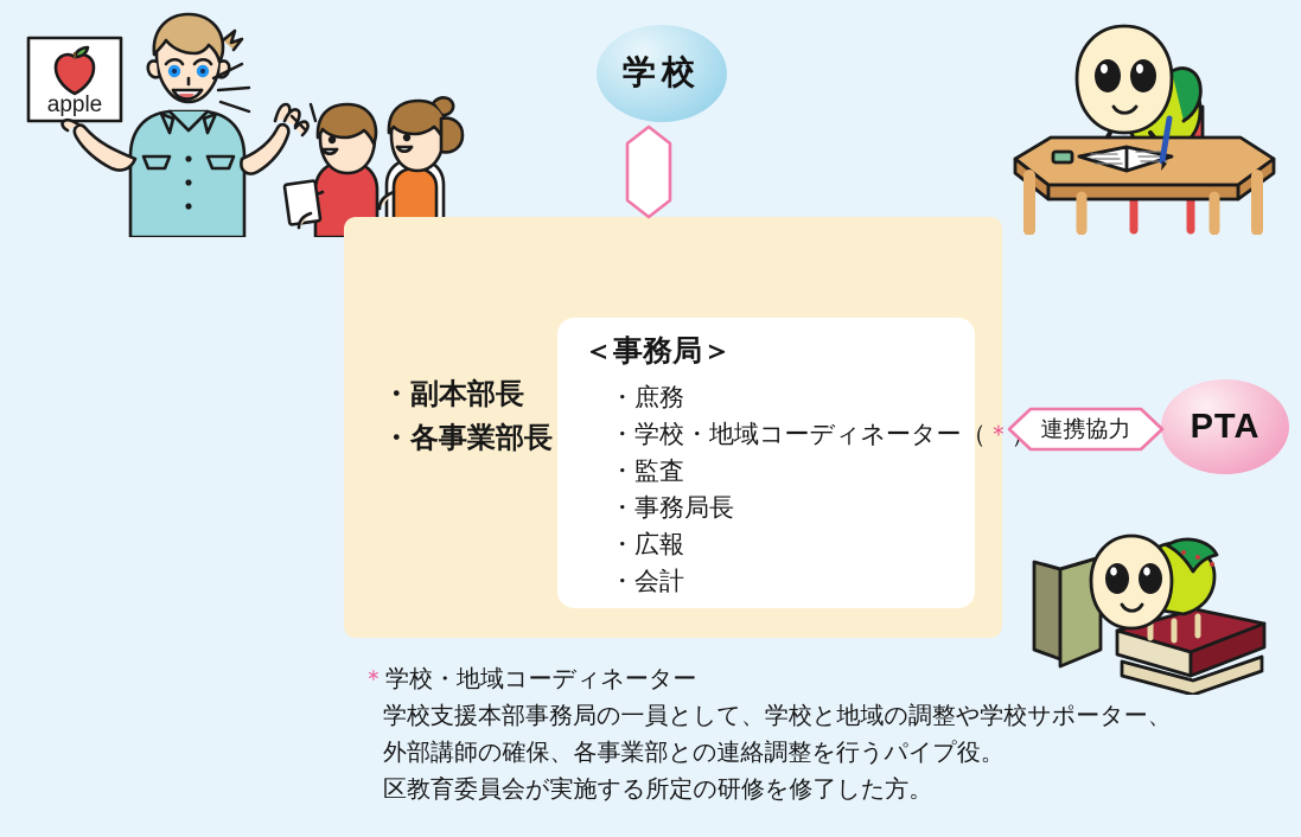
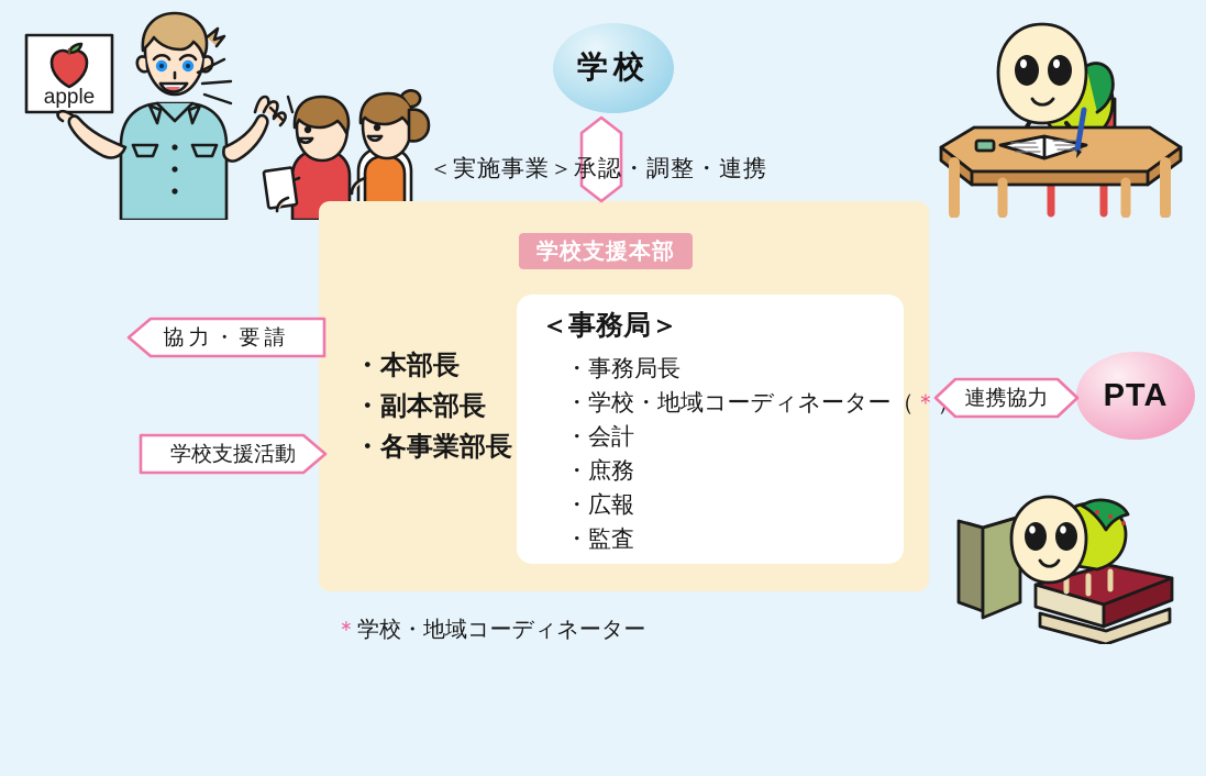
  apple
+ ＜実施事業＞承認・調整・連携
+ 学校支援本部
+ ・本部長
  ・副本部長
  ・各事業部長
  ＜事務局＞
- ・庶務
+ ・事務局長
  ・学校・地域コーディネーター（＊
- ・監査
+ ・会計
- ・事務局長
+ ・庶務
  ・広報
- ・会計
+ ・監査
  学校
  PTA
+ 協力・要請
+ 学校支援活動
  連携協力
  ＊学校・地域コーディネーター
- 学校支援本部事務局の一員として、学校と地域の調整や学校サポーター、
- 外部講師の確保、各事業部との連絡調整を行うパイプ役。
- 区教育委員会が実施する所定の研修を修了した方。
